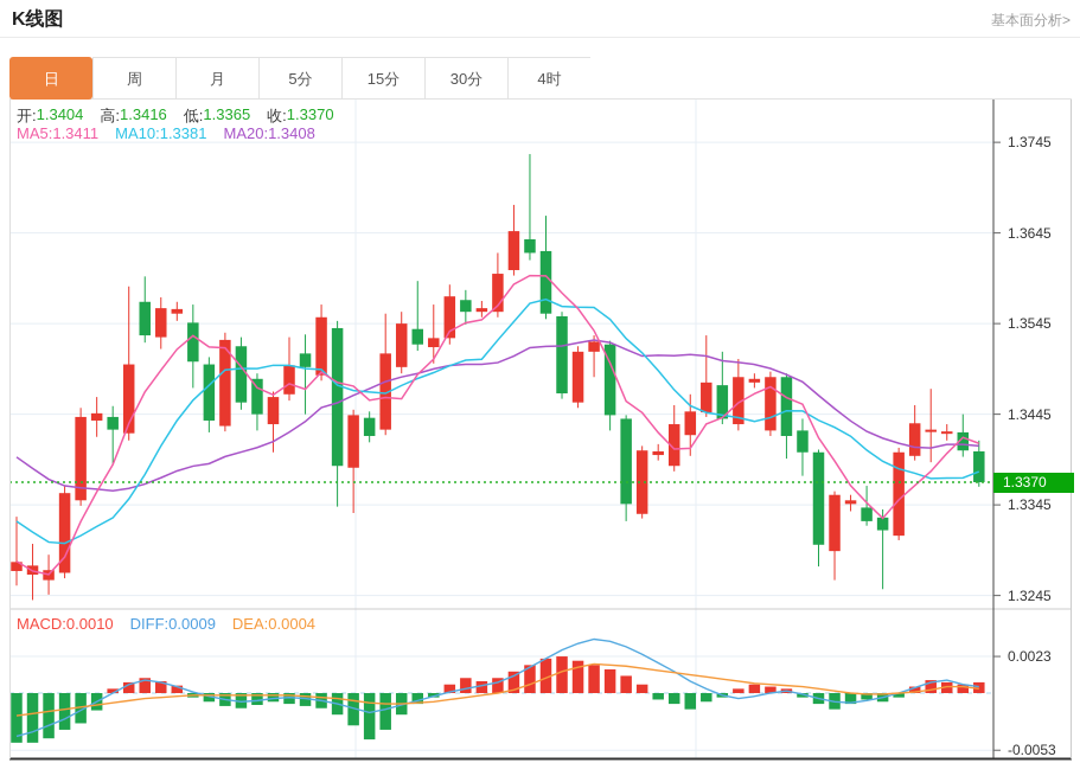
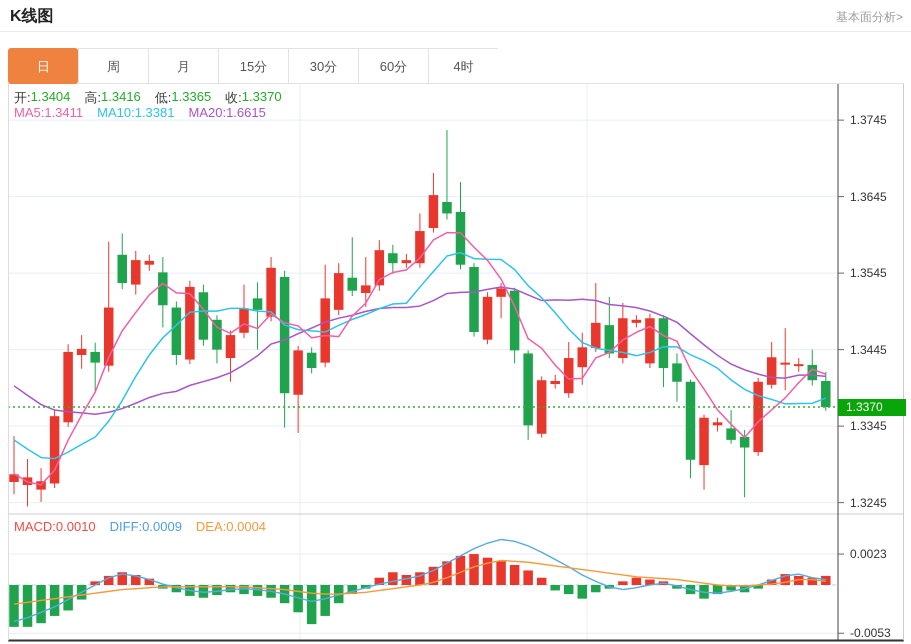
  K线图
  基本面分析>
  日
  周
  月
- 5分
  15分
  30分
+ 60分
  4时
  开:
  1.3404
  高:
  1.3416
  低:
  1.3365
  收:
  1.3370
  MA5:
  1.3411
  MA10:
  1.3381
  MA20:
- 1.3408
+ 1.6615
  MACD:
  0.0010
  DIFF:
  0.0009
  DEA:
  0.0004
  1.3370
  1.3745
  1.3645
  1.3545
  1.3445
  1.3345
  1.3245
  0.0023
  -0.0053
